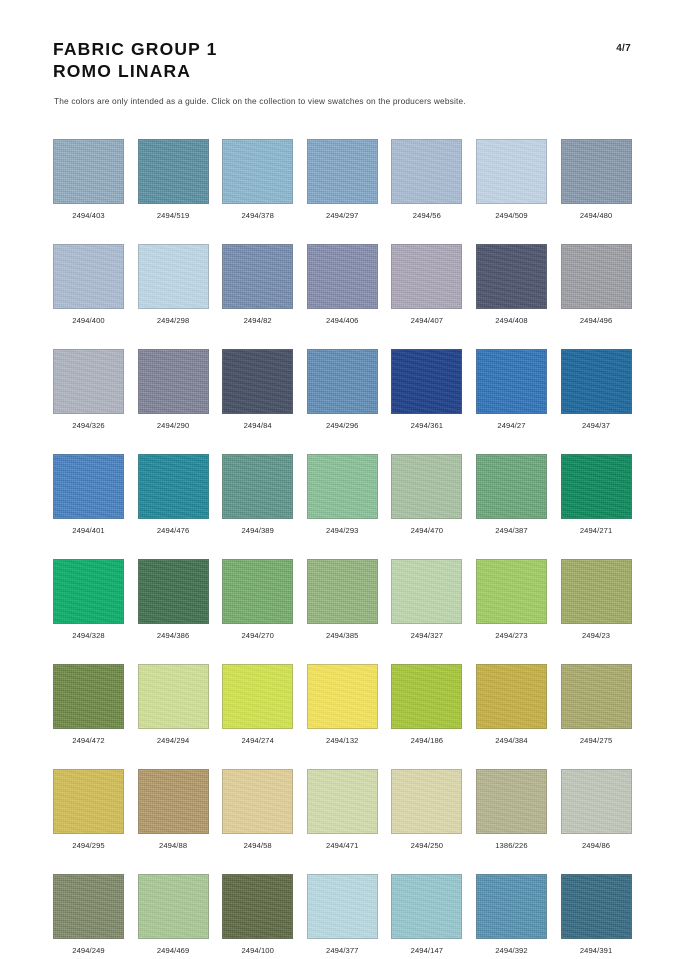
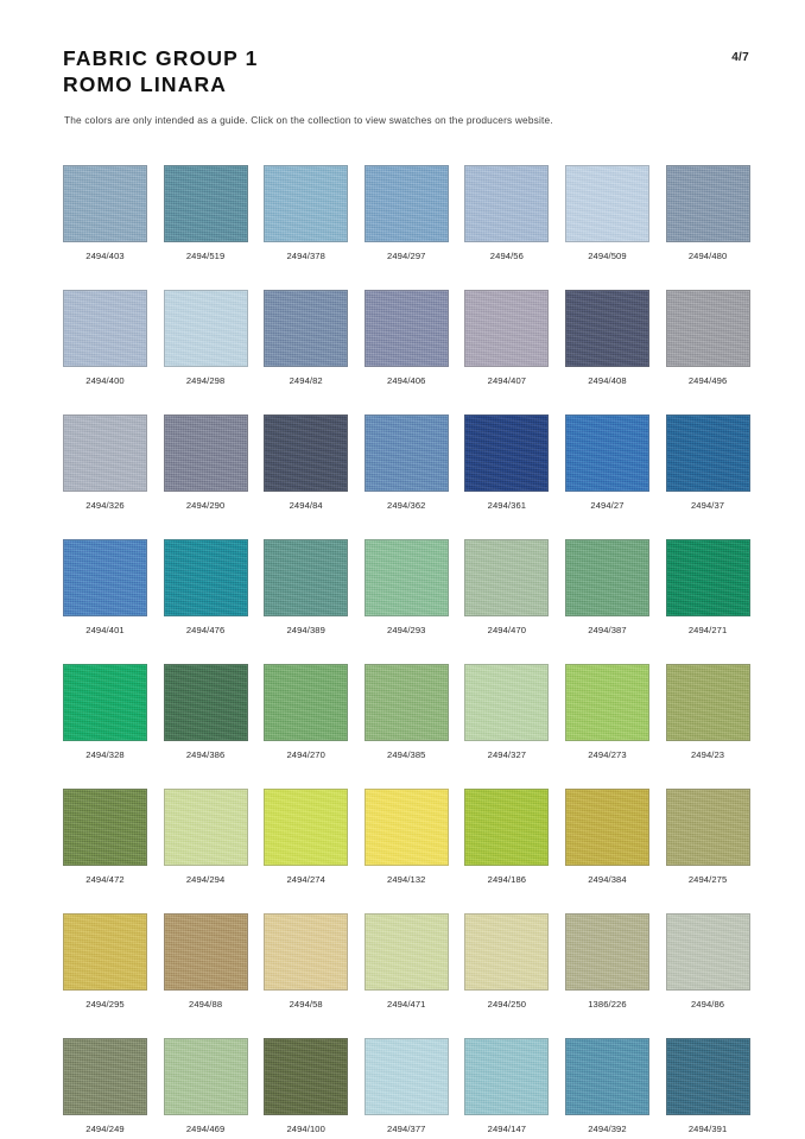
  FABRIC GROUP 1
  ROMO LINARA
  4/7
  The colors are only intended as a guide. Click on the collection to view swatches on the producers website.
  2494/403
  2494/519
  2494/378
  2494/297
  2494/56
  2494/509
  2494/480
  2494/400
  2494/298
  2494/82
  2494/406
  2494/407
  2494/408
  2494/496
  2494/326
  2494/290
  2494/84
- 2494/296
+ 2494/362
  2494/361
  2494/27
  2494/37
  2494/401
  2494/476
  2494/389
  2494/293
  2494/470
  2494/387
  2494/271
  2494/328
  2494/386
  2494/270
  2494/385
  2494/327
  2494/273
  2494/23
  2494/472
  2494/294
  2494/274
  2494/132
  2494/186
  2494/384
  2494/275
  2494/295
  2494/88
  2494/58
  2494/471
  2494/250
  1386/226
  2494/86
  2494/249
  2494/469
  2494/100
  2494/377
  2494/147
  2494/392
  2494/391
